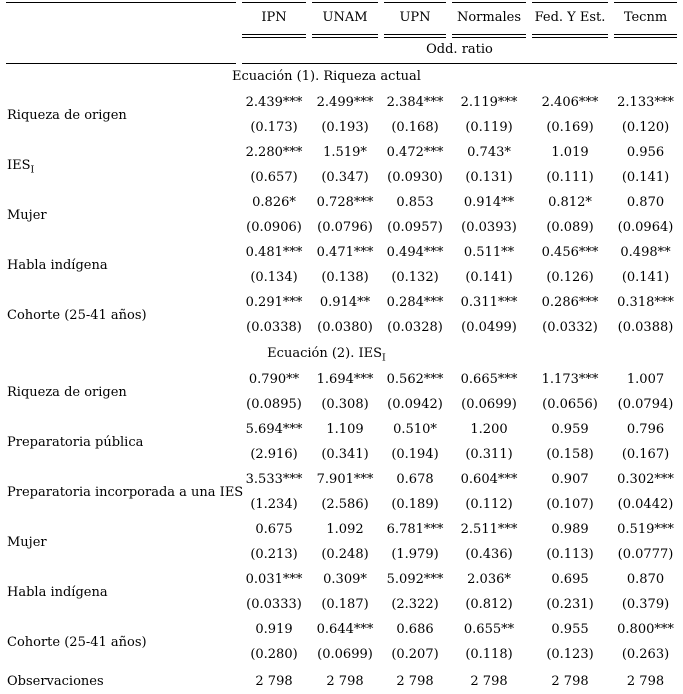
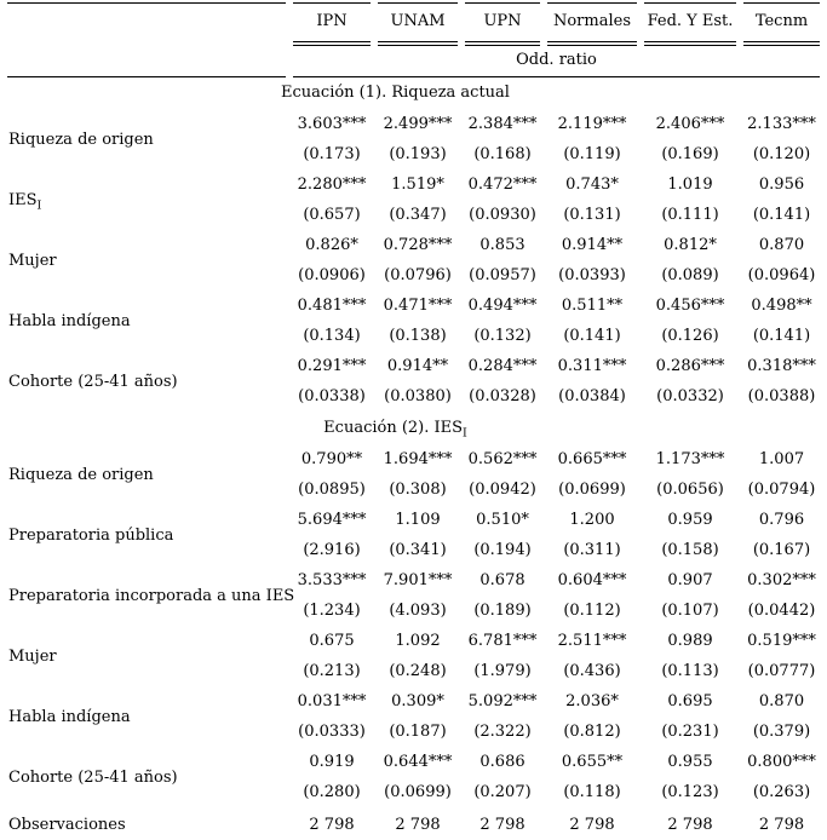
  	IPN	UNAM	UPN	Normales	Fed. Y Est.	Tecnm
  	Odd. ratio
  Ecuación (1). Riqueza actual
- Riqueza de origen	2.439***	2.499***	2.384***	2.119***	2.406***	2.133***
+ Riqueza de origen	3.603***	2.499***	2.384***	2.119***	2.406***	2.133***
  (0.173)	(0.193)	(0.168)	(0.119)	(0.169)	(0.120)
  IESI	2.280***	1.519*	0.472***	0.743*	1.019	0.956
  (0.657)	(0.347)	(0.0930)	(0.131)	(0.111)	(0.141)
  Mujer	0.826*	0.728***	0.853	0.914**	0.812*	0.870
  (0.0906)	(0.0796)	(0.0957)	(0.0393)	(0.089)	(0.0964)
  Habla indígena	0.481***	0.471***	0.494***	0.511**	0.456***	0.498**
  (0.134)	(0.138)	(0.132)	(0.141)	(0.126)	(0.141)
  Cohorte (25-41 años)	0.291***	0.914**	0.284***	0.311***	0.286***	0.318***
- (0.0338)	(0.0380)	(0.0328)	(0.0499)	(0.0332)	(0.0388)
+ (0.0338)	(0.0380)	(0.0328)	(0.0384)	(0.0332)	(0.0388)
  Ecuación (2). IESI
  Riqueza de origen	0.790**	1.694***	0.562***	0.665***	1.173***	1.007
  (0.0895)	(0.308)	(0.0942)	(0.0699)	(0.0656)	(0.0794)
  Preparatoria pública	5.694***	1.109	0.510*	1.200	0.959	0.796
  (2.916)	(0.341)	(0.194)	(0.311)	(0.158)	(0.167)
  Preparatoria incorporada a una IES	3.533***	7.901***	0.678	0.604***	0.907	0.302***
- (1.234)	(2.586)	(0.189)	(0.112)	(0.107)	(0.0442)
+ (1.234)	(4.093)	(0.189)	(0.112)	(0.107)	(0.0442)
  Mujer	0.675	1.092	6.781***	2.511***	0.989	0.519***
  (0.213)	(0.248)	(1.979)	(0.436)	(0.113)	(0.0777)
  Habla indígena	0.031***	0.309*	5.092***	2.036*	0.695	0.870
  (0.0333)	(0.187)	(2.322)	(0.812)	(0.231)	(0.379)
  Cohorte (25-41 años)	0.919	0.644***	0.686	0.655**	0.955	0.800***
  (0.280)	(0.0699)	(0.207)	(0.118)	(0.123)	(0.263)
  Observaciones	2 798	2 798	2 798	2 798	2 798	2 798
